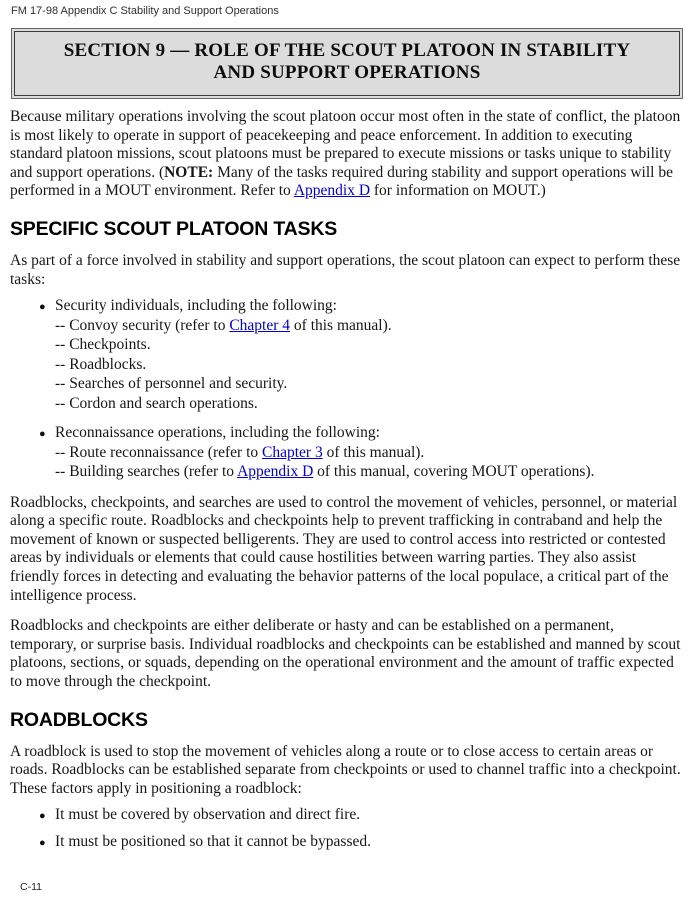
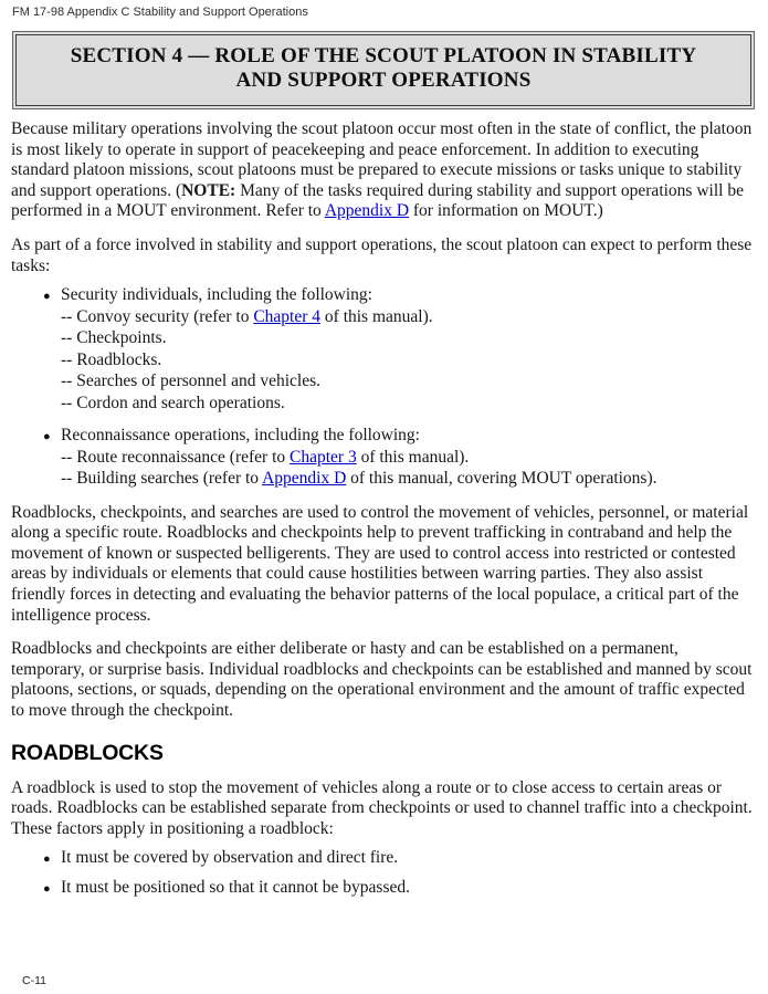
  FM 17-98 Appendix C Stability and Support Operations
- SECTION 9 — ROLE OF THE SCOUT PLATOON IN STABILITY
+ SECTION 4 — ROLE OF THE SCOUT PLATOON IN STABILITY
  AND SUPPORT OPERATIONS
  Because military operations involving the scout platoon occur most often in the state of conflict, the platoon is most likely to operate in support of peacekeeping and peace enforcement. In addition to executing standard platoon missions, scout platoons must be prepared to execute missions or tasks unique to stability and support operations. (NOTE: Many of the tasks required during stability and support operations will be performed in a MOUT environment. Refer to Appendix D for information on MOUT.)
- SPECIFIC SCOUT PLATOON TASKS
  As part of a force involved in stability and support operations, the scout platoon can expect to perform these tasks:
  Security individuals, including the following:
  -- Convoy security (refer to Chapter 4 of this manual).
  -- Checkpoints.
  -- Roadblocks.
- -- Searches of personnel and security.
+ -- Searches of personnel and vehicles.
  -- Cordon and search operations.
  Reconnaissance operations, including the following:
  -- Route reconnaissance (refer to Chapter 3 of this manual).
  -- Building searches (refer to Appendix D of this manual, covering MOUT operations).
  Roadblocks, checkpoints, and searches are used to control the movement of vehicles, personnel, or material along a specific route. Roadblocks and checkpoints help to prevent trafficking in contraband and help the movement of known or suspected belligerents. They are used to control access into restricted or contested areas by individuals or elements that could cause hostilities between warring parties. They also assist friendly forces in detecting and evaluating the behavior patterns of the local populace, a critical part of the intelligence process.
  Roadblocks and checkpoints are either deliberate or hasty and can be established on a permanent, temporary, or surprise basis. Individual roadblocks and checkpoints can be established and manned by scout platoons, sections, or squads, depending on the operational environment and the amount of traffic expected to move through the checkpoint.
  ROADBLOCKS
  A roadblock is used to stop the movement of vehicles along a route or to close access to certain areas or roads. Roadblocks can be established separate from checkpoints or used to channel traffic into a checkpoint. These factors apply in positioning a roadblock:
  It must be covered by observation and direct fire.
  It must be positioned so that it cannot be bypassed.
  C-11
